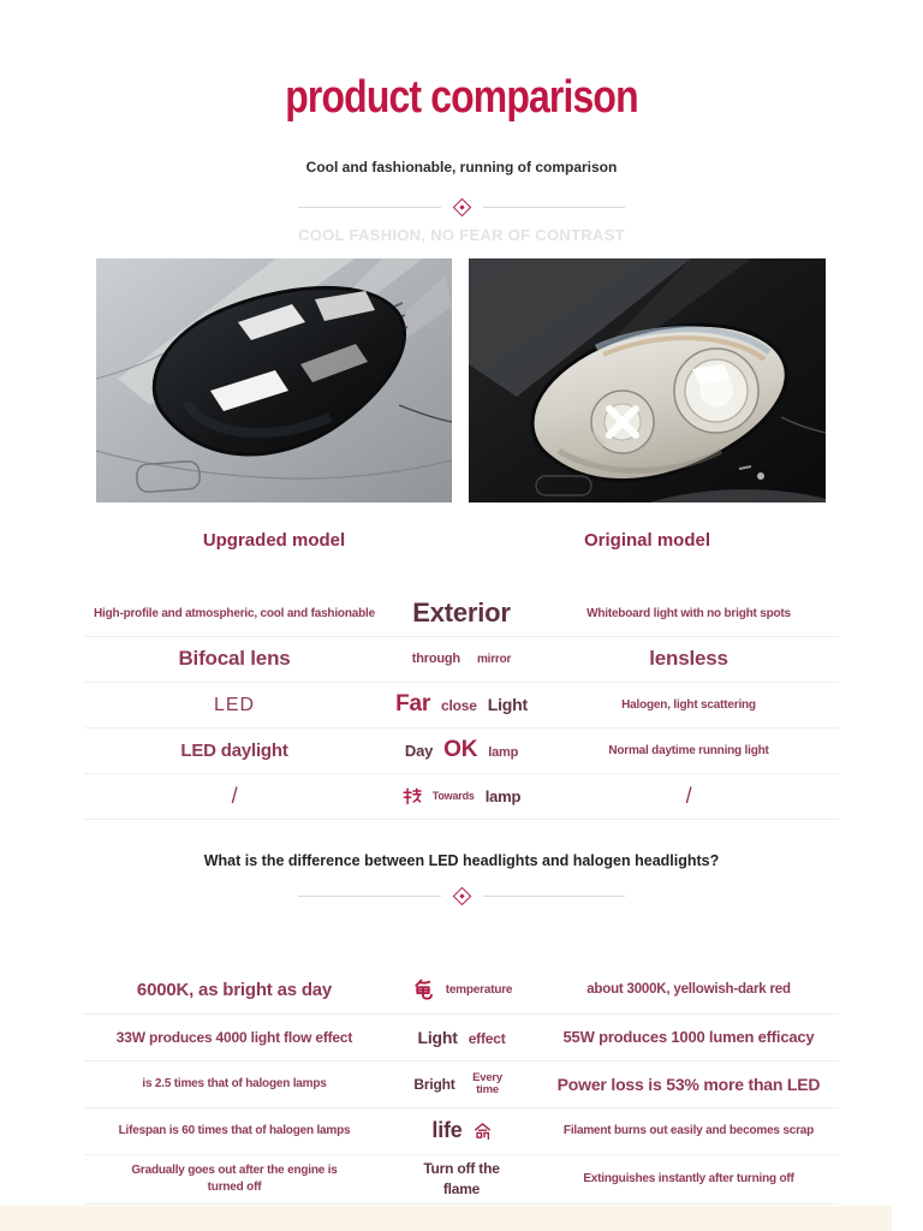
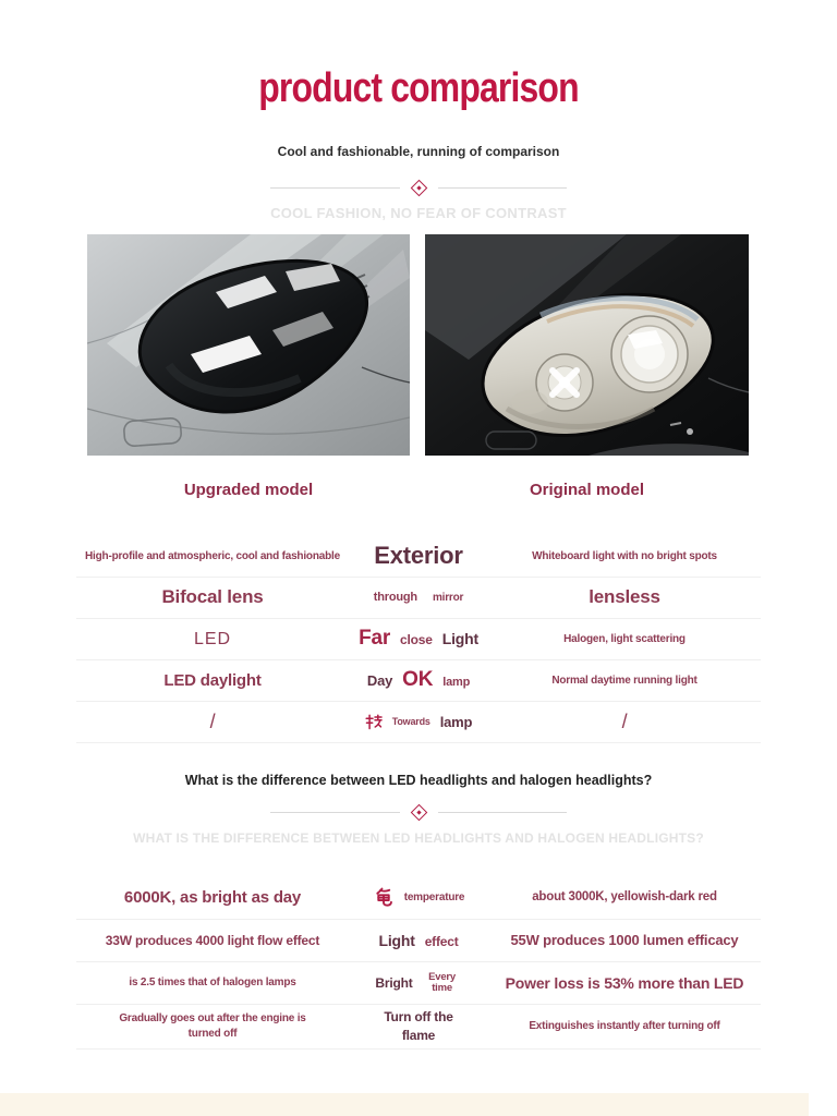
  product comparison
  Cool and fashionable, running of comparison
  COOL FASHION, NO FEAR OF CONTRAST
  Upgraded model
  Original model
  High-profile and atmospheric, cool and fashionable
  Exterior
  Whiteboard light with no bright spots
  Bifocal lens
  through
  mirror
  lensless
  LED
  Far
  close
  Light
  Halogen, light scattering
  LED daylight
  Day
  OK
  lamp
  Normal daytime running light
  /
  Towards
  lamp
  /
  What is the difference between LED headlights and halogen headlights?
+ WHAT IS THE DIFFERENCE BETWEEN LED HEADLIGHTS AND HALOGEN HEADLIGHTS?
  6000K, as bright as day
  temperature
  about 3000K, yellowish-dark red
  33W produces 4000 light flow effect
  Light
  effect
  55W produces 1000 lumen efficacy
  is 2.5 times that of halogen lamps
  Bright
  Every time
  Power loss is 53% more than LED
- Lifespan is 60 times that of halogen lamps
- life
- Filament burns out easily and becomes scrap
  Gradually goes out after the engine is turned off
  Turn off the flame
  Extinguishes instantly after turning off
